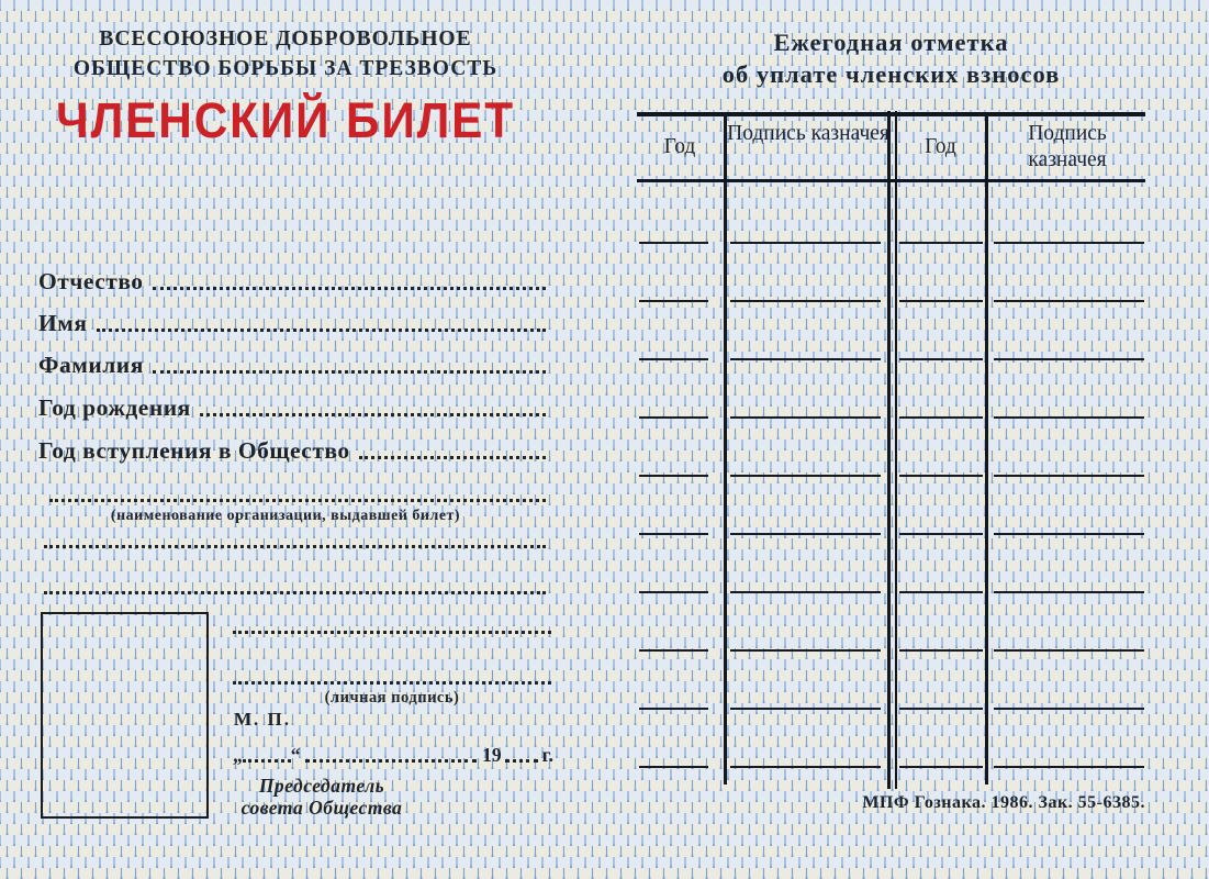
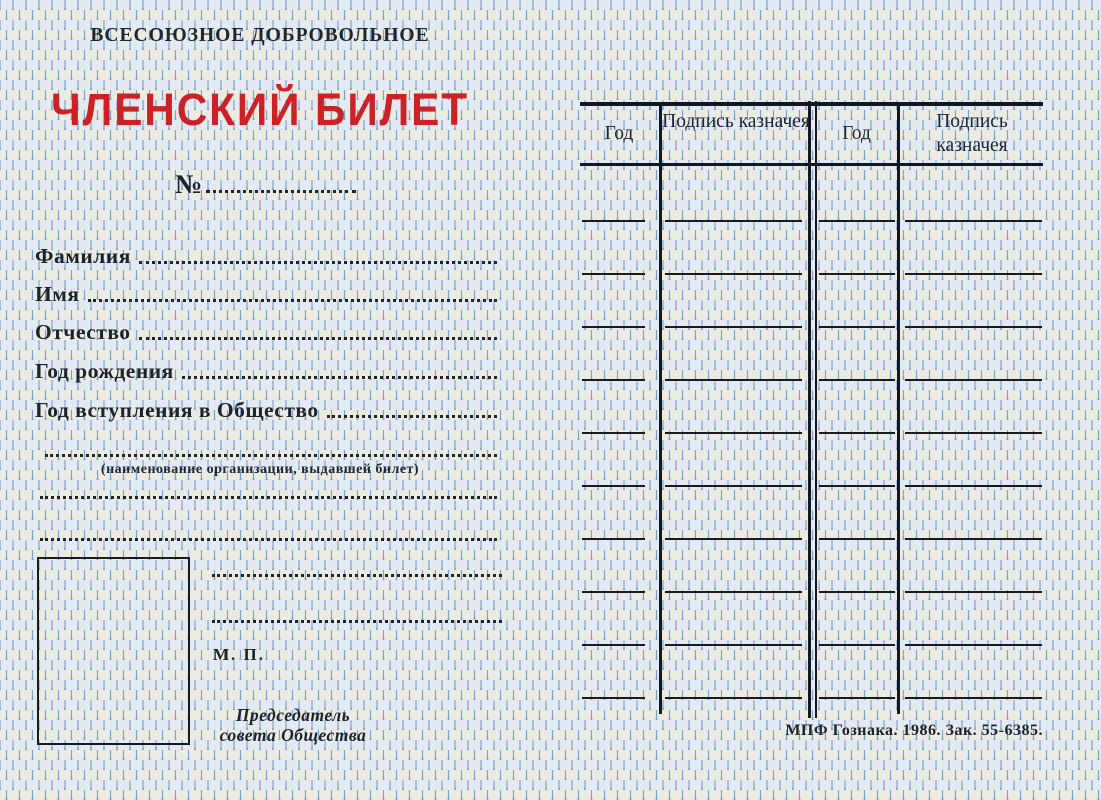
  ВСЕСОЮЗНОЕ ДОБРОВОЛЬНОЕ
- ОБЩЕСТВО БОРЬБЫ ЗА ТРЕЗВОСТЬ
  ЧЛЕНСКИЙ БИЛЕТ
+ №
- Отчество
+ Фамилия
  Имя
- Фамилия
+ Отчество
  Год рождения
  Год вступления в Общество
  (наименование организации, выдавшей билет)
- (личная подпись)
  М. П.
- „
- “
- 19
- г.
  Председатель
  совета Общества
- Ежегодная отметка
- об уплате членских взносов
  Год
  Подпись казначея
  Год
  Подпись казначея
  МПФ Гознака. 1986. Зак. 55-6385.
